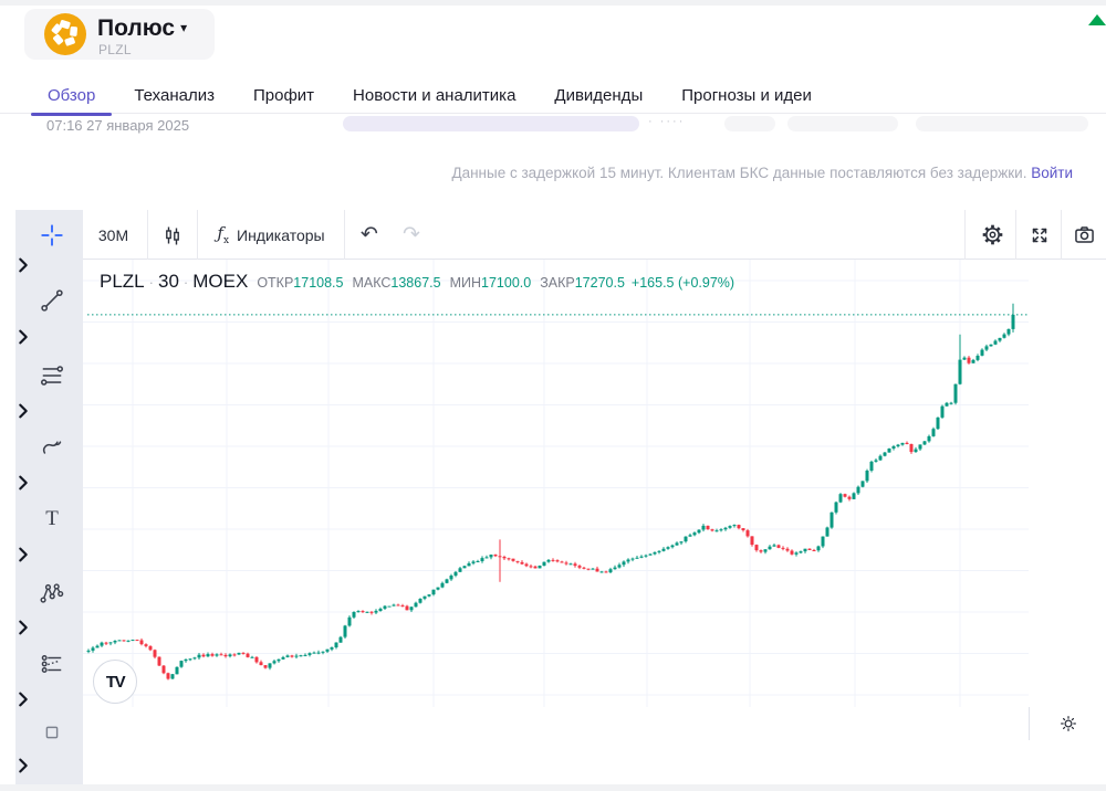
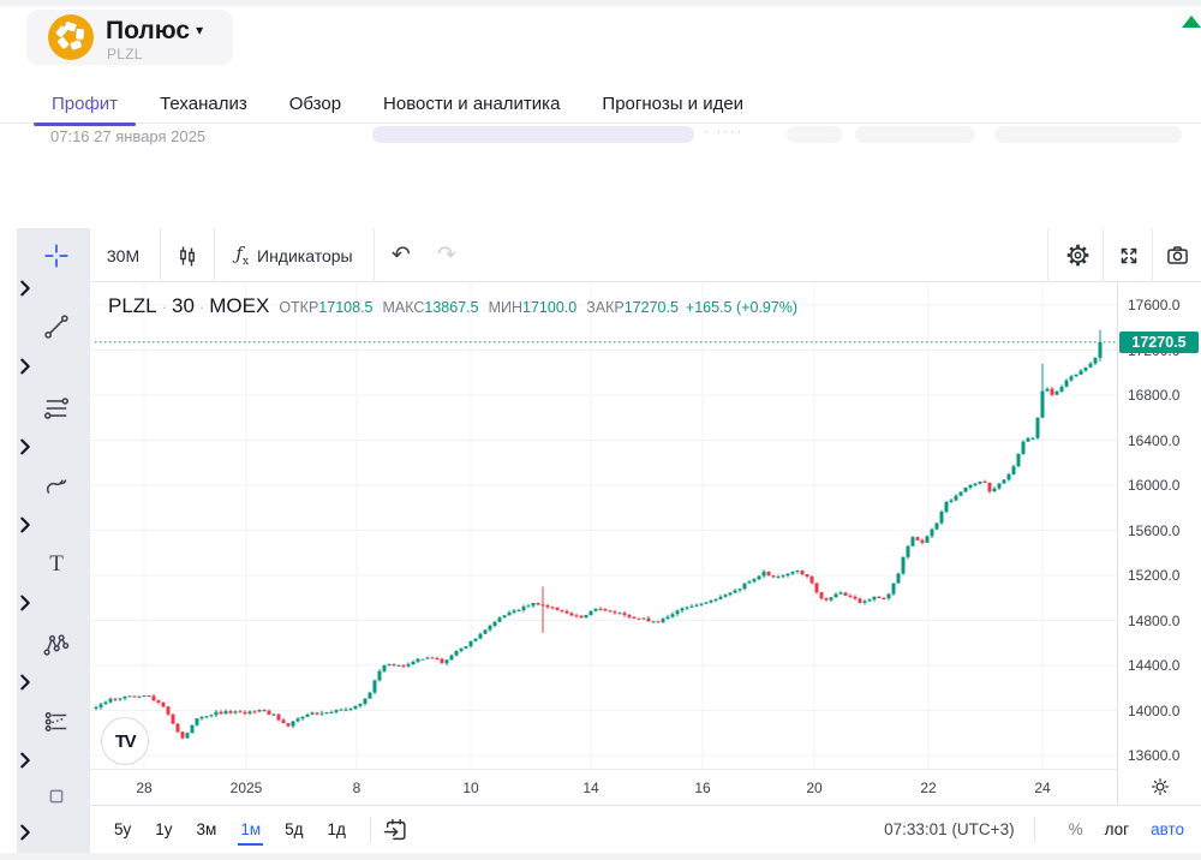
  Полюс ▾
  PLZL
- Обзор
+ Профит
  Теханализ
- Профит
+ Обзор
  Новости и аналитика
- Дивиденды
  Прогнозы и идеи
  07:16 27 января 2025
  · ····
- Данные с задержкой 15 минут. Клиентам БКС данные поставляются без задержки. Войти
  T
  30М
  ƒx
  Индикаторы
  ↶
  ↷
  TV
  PLZL · 30 · MOEX ОТКР17108.5 МАКС13867.5 МИН17100.0 ЗАКР17270.5 +165.5 (+0.97%)
+ 17270.5
+ 17600.0
+ 16800.0
+ 16400.0
+ 16000.0
+ 15600.0
+ 15200.0
+ 14800.0
+ 14400.0
+ 14000.0
+ 13600.0
+ 28
+ 2025
+ 8
+ 10
+ 14
+ 16
+ 20
+ 22
+ 24
+ 5у
+ 1у
+ 3м
+ 1м
+ 5д
+ 1д
+ 07:33:01 (UTC+3)
+ %
+ лог
+ авто
